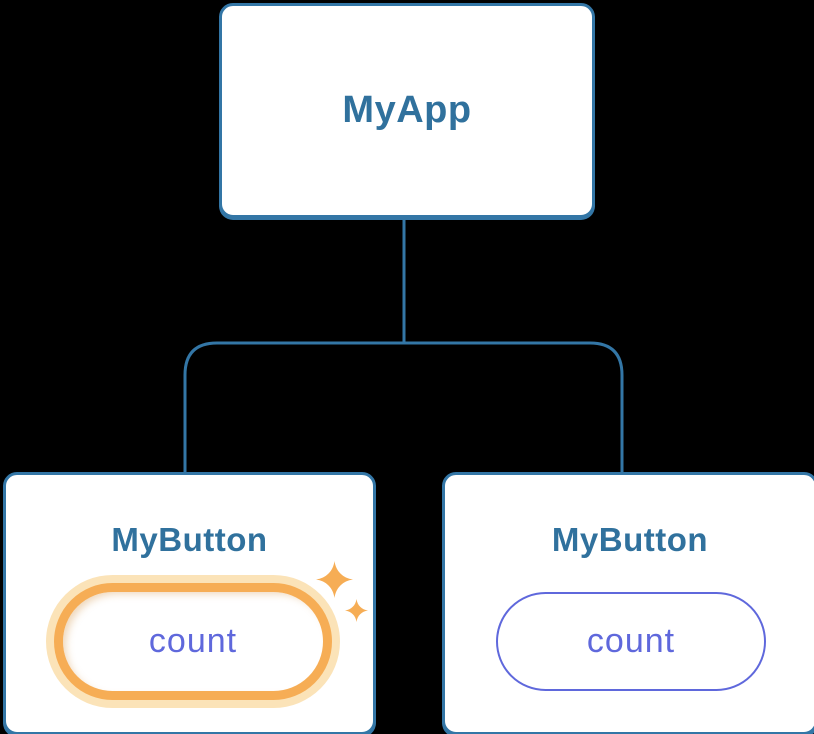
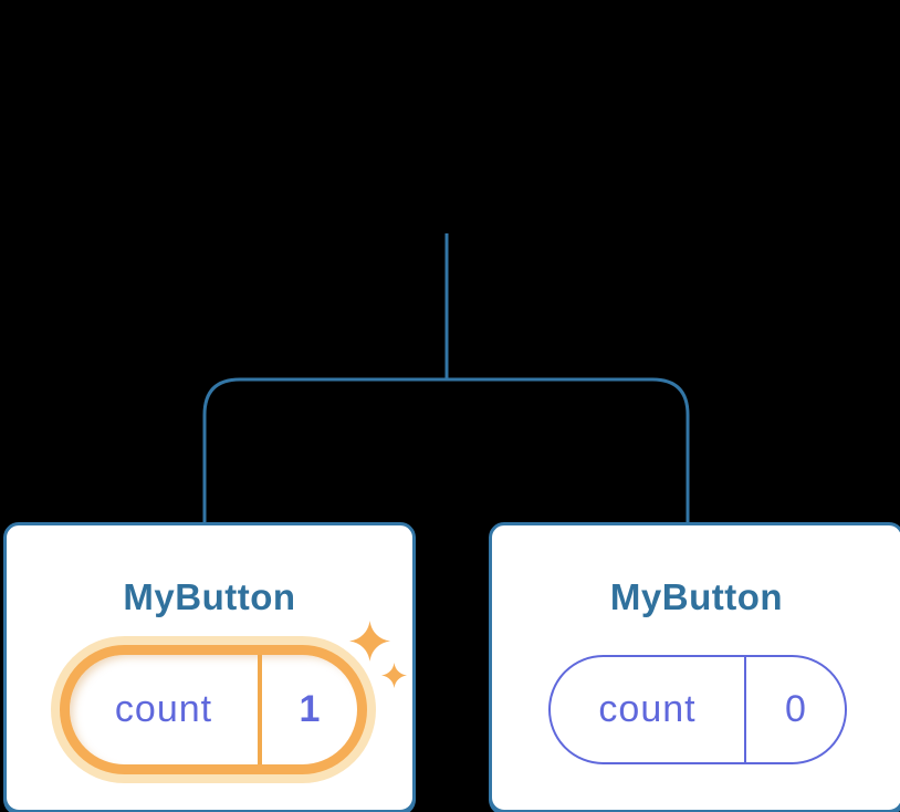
- MyApp
  MyButton
  count
+ 1
  MyButton
  count
+ 0
